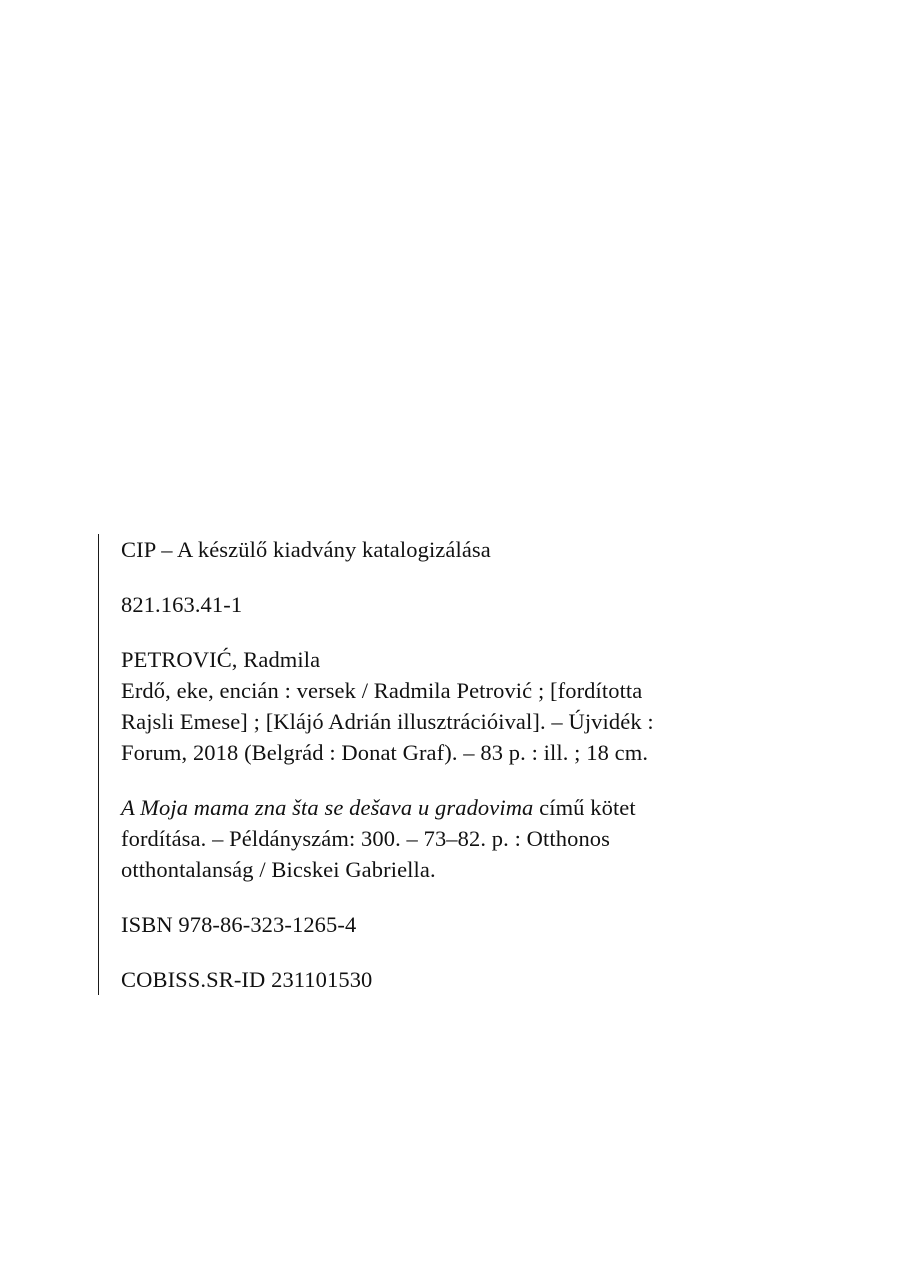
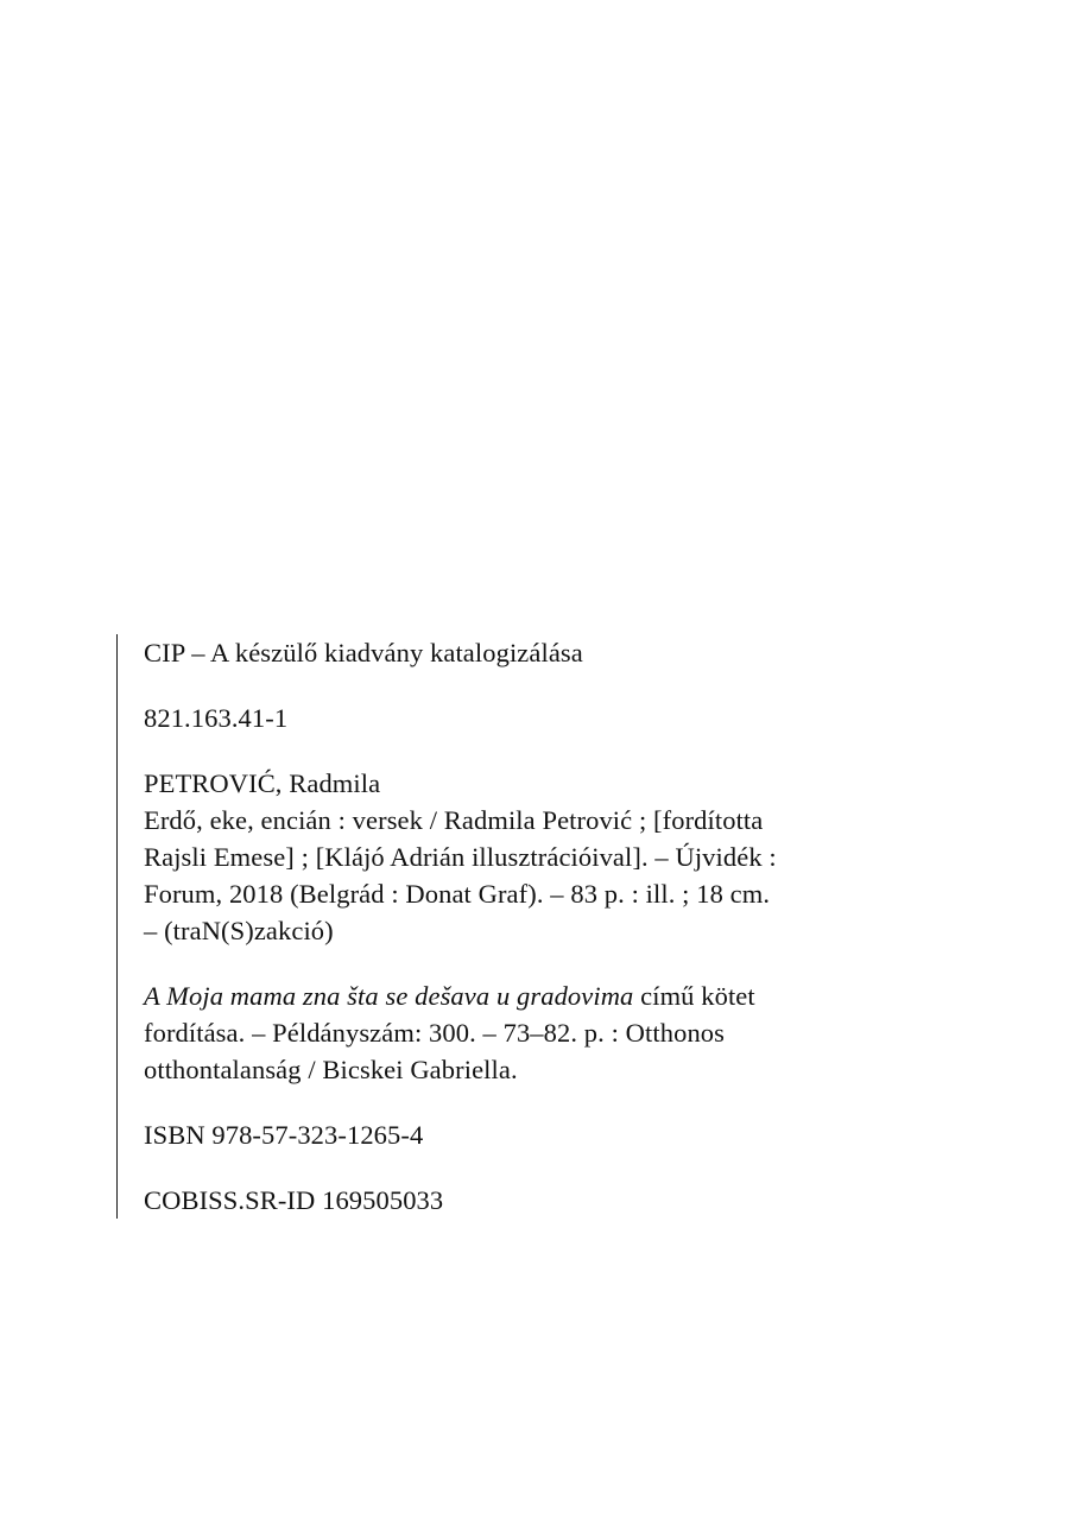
  CIP – A készülő kiadvány katalogizálása
  821.163.41-1
  PETROVIĆ, Radmila
  Erdő, eke, encián : versek / Radmila Petrović ; [fordította
  Rajsli Emese] ; [Klájó Adrián illusztrációival]. – Újvidék :
  Forum, 2018 (Belgrád : Donat Graf). – 83 p. : ill. ; 18 cm.
+ – (traN(S)zakció)
  A Moja mama zna šta se dešava u gradovima című kötet
  fordítása. – Példányszám: 300. – 73–82. p. : Otthonos
  otthontalanság / Bicskei Gabriella.
- ISBN 978-86-323-1265-4
+ ISBN 978-57-323-1265-4
- COBISS.SR-ID 231101530
+ COBISS.SR-ID 169505033
